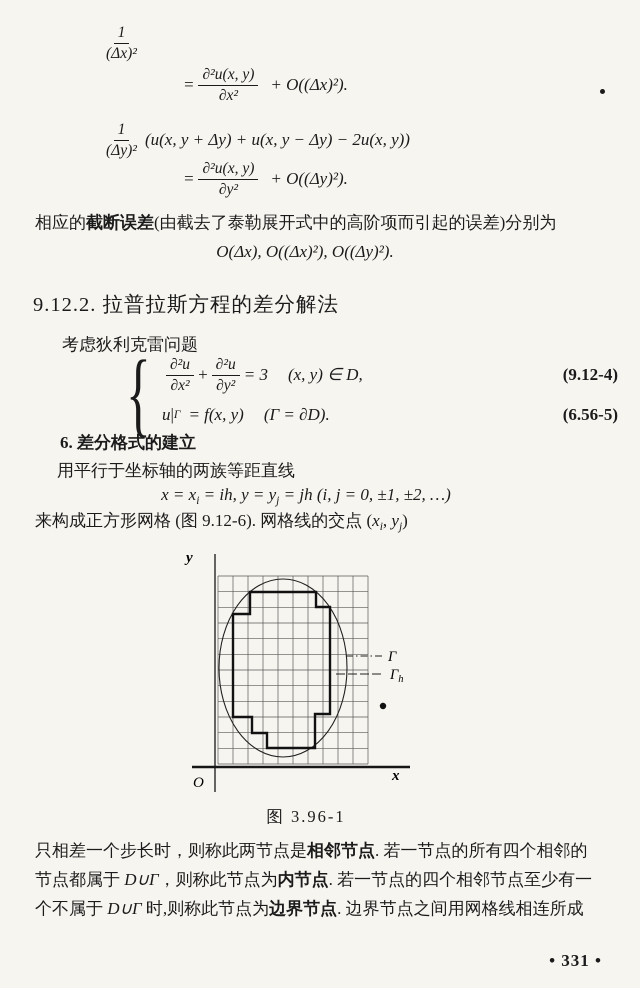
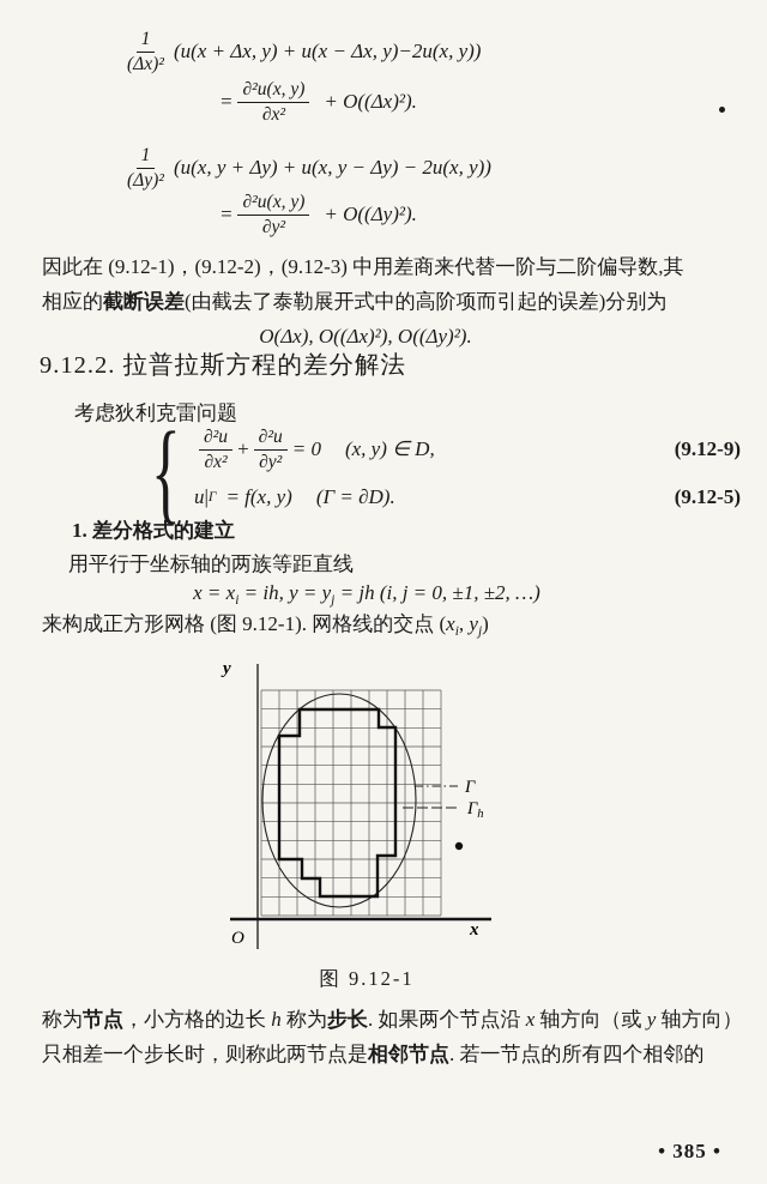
  1
  (Δx)²
+ (u(x + Δx, y) + u(x − Δx, y)−2u(x, y))
  =
  ∂²u(x, y)
  ∂x²
  + O((Δx)²).
  1
  (Δy)²
  (u(x, y + Δy) + u(x, y − Δy) − 2u(x, y))
  =
  ∂²u(x, y)
  ∂y²
  + O((Δy)²).
+ 因此在 (9.12-1)，(9.12-2)，(9.12-3) 中用差商来代替一阶与二阶偏导数,其
  相应的截断误差(由截去了泰勒展开式中的高阶项而引起的误差)分别为
  O(Δx), O((Δx)²), O((Δy)²).
  9.12.2. 拉普拉斯方程的差分解法
  考虑狄利克雷问题
  {
  ∂²u
  ∂x²
  +
  ∂²u
  ∂y²
- = 3
+ = 0
  (x, y) ∈ D,
- (9.12-4)
+ (9.12-9)
  u
  |
  Γ
  = f(x, y)
  (Γ = ∂D).
- (6.56-5)
+ (9.12-5)
- 6. 差分格式的建立
+ 1. 差分格式的建立
  用平行于坐标轴的两族等距直线
  x = xi = ih, y = yj = jh (i, j = 0, ±1, ±2, …)
- 来构成正方形网格 (图 9.12-6). 网格线的交点 (xi, yj)
+ 来构成正方形网格 (图 9.12-1). 网格线的交点 (xi, yj)
  y
  x
  O
  Γ
  Γh
- 图 3.96-1
+ 图 9.12-1
+ 称为节点，小方格的边长 h 称为步长. 如果两个节点沿 x 轴方向（或 y 轴方向）
  只相差一个步长时，则称此两节点是相邻节点. 若一节点的所有四个相邻的
- 节点都属于 D∪Γ，则称此节点为内节点. 若一节点的四个相邻节点至少有一
- 个不属于 D∪Γ 时,则称此节点为边界节点. 边界节点之间用网格线相连所成
- • 331 •
+ • 385 •
